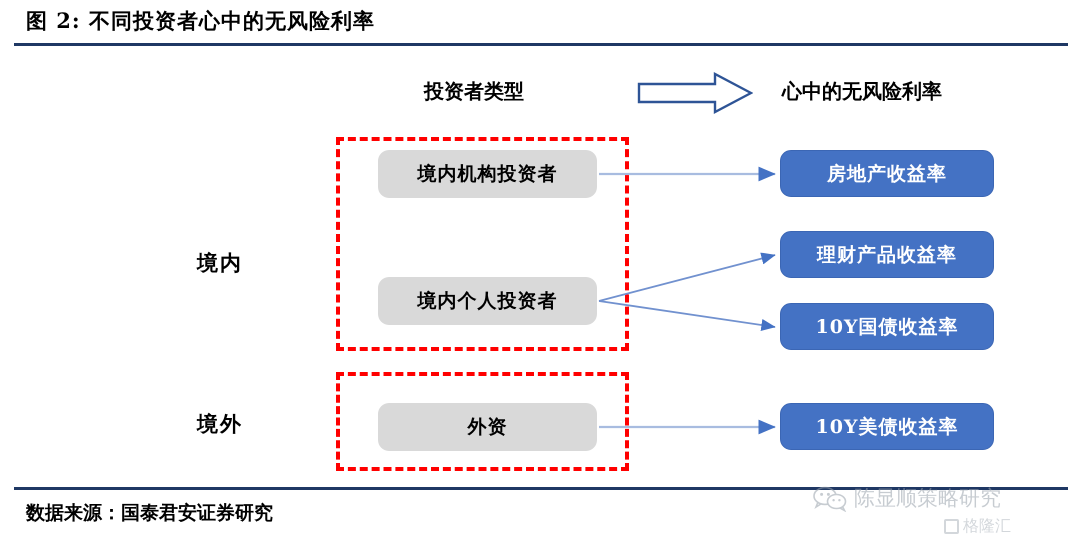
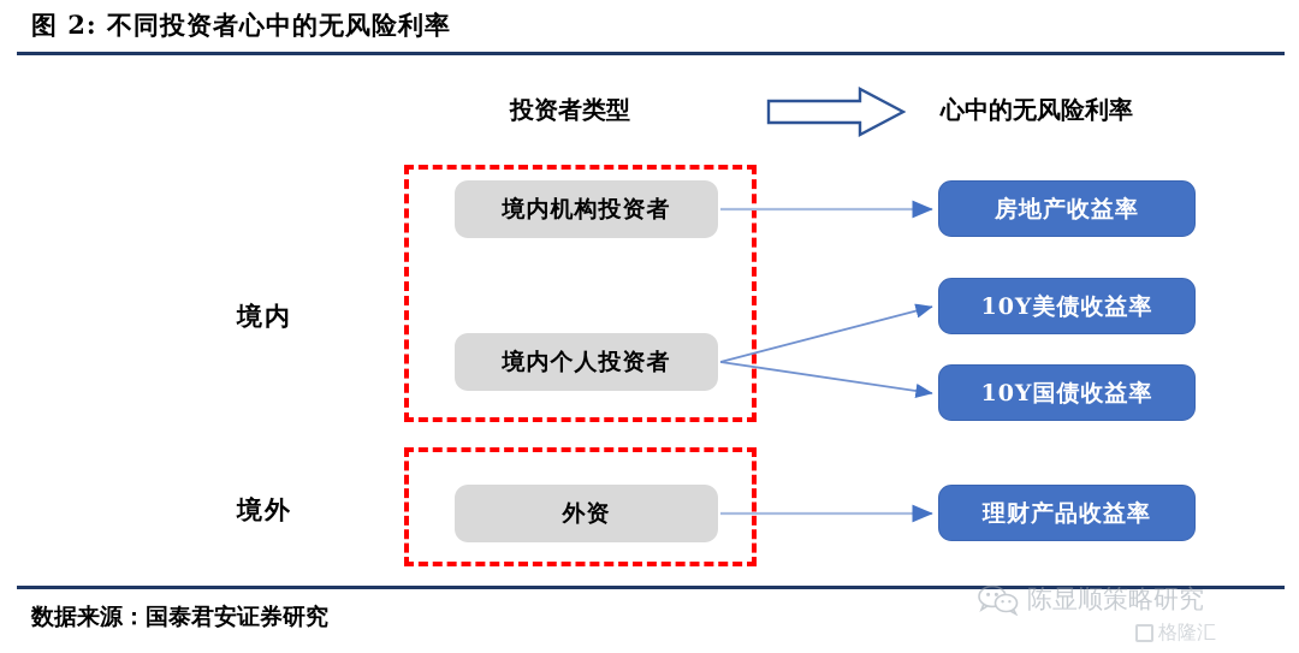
  图 2: 不同投资者心中的无风险利率
  投资者类型
  心中的无风险利率
  境内
  境外
  境内机构投资者
  境内个人投资者
  外资
  房地产收益率
- 理财产品收益率
+ 10Y美债收益率
  10Y国债收益率
- 10Y美债收益率
+ 理财产品收益率
  数据来源：国泰君安证券研究
  陈显顺策略研究
  格隆汇
